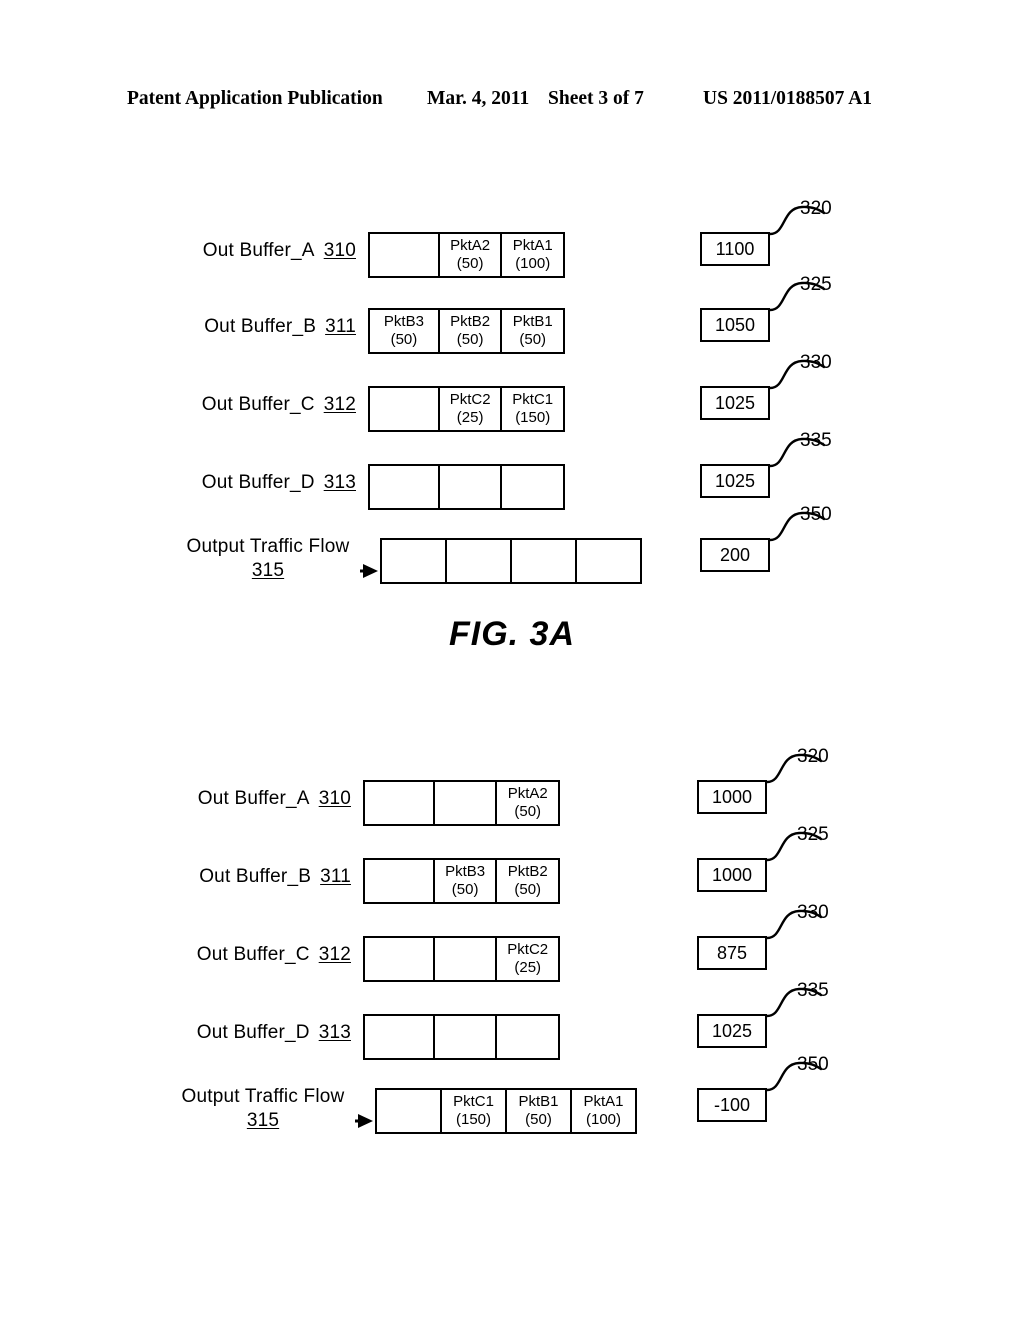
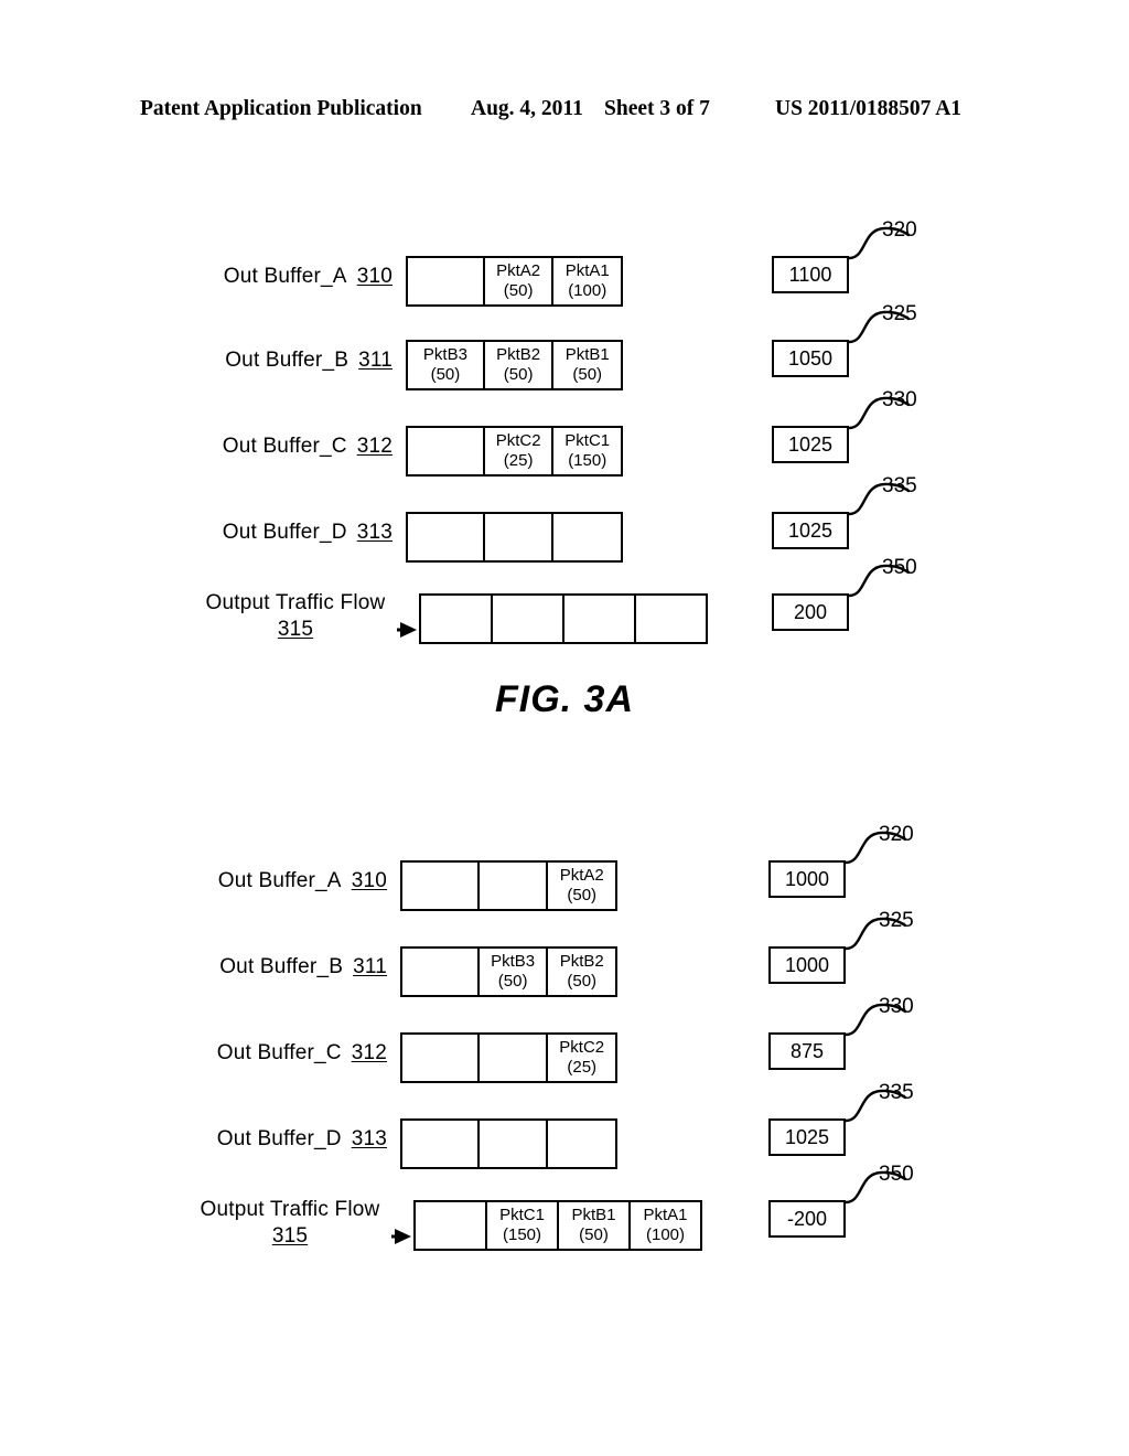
  Patent Application Publication
- Mar. 4, 2011
+ Aug. 4, 2011
  Sheet 3 of 7
  US 2011/0188507 A1
  Out Buffer_A
  310
  PktA2
  (50)
  PktA1
  (100)
  1100
  320
  Out Buffer_B
  311
  PktB3
  (50)
  PktB2
  (50)
  PktB1
  (50)
  1050
  325
  Out Buffer_C
  312
  PktC2
  (25)
  PktC1
  (150)
  1025
  330
  Out Buffer_D
  313
  1025
  335
  Output Traffic Flow
  315
  200
  350
  FIG. 3A
  Out Buffer_A
  310
  PktA2
  (50)
  1000
  320
  Out Buffer_B
  311
  PktB3
  (50)
  PktB2
  (50)
  1000
  325
  Out Buffer_C
  312
  PktC2
  (25)
  875
  330
  Out Buffer_D
  313
  1025
  335
  Output Traffic Flow
  315
  PktC1
  (150)
  PktB1
  (50)
  PktA1
  (100)
- -100
+ -200
  350
